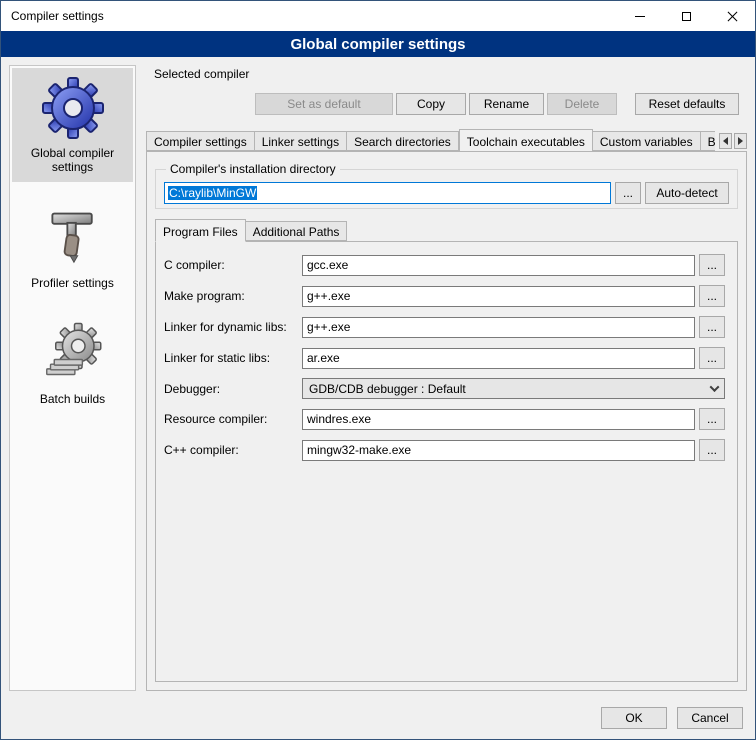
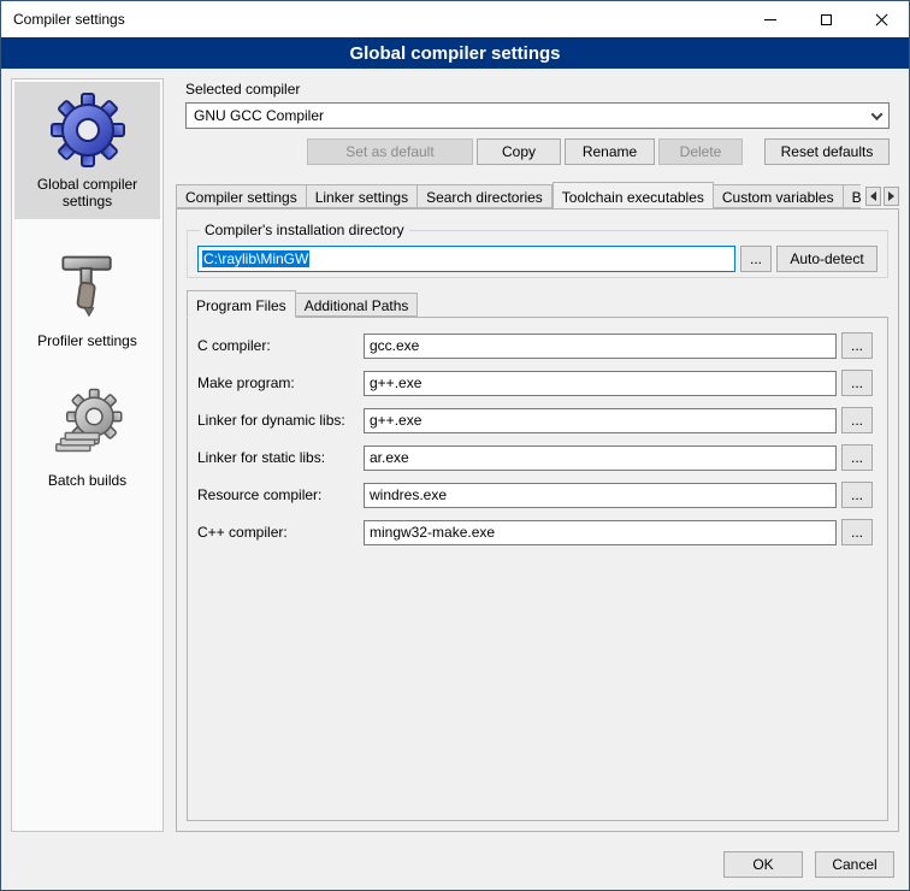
  Compiler settings
  Global compiler settings
  Global compiler settings
  Profiler settings
  Batch builds
  Selected compiler
+ GNU GCC Compiler
  Set as default
  Copy
  Rename
  Delete
  Reset defaults
  Compiler settings
  Linker settings
  Search directories
  Toolchain executables
  Custom variables
  Compiler's installation directory
  C:\raylib\MinGW
  ...
  Auto-detect
  Program Files
  Additional Paths
  C compiler:
  gcc.exe
  ...
  Make program:
  g++.exe
  ...
  Linker for dynamic libs:
  g++.exe
  ...
  Linker for static libs:
  ar.exe
  ...
- Debugger:
- GDB/CDB debugger : Default
  Resource compiler:
  windres.exe
  ...
  C++ compiler:
  mingw32-make.exe
  ...
  OK
  Cancel
